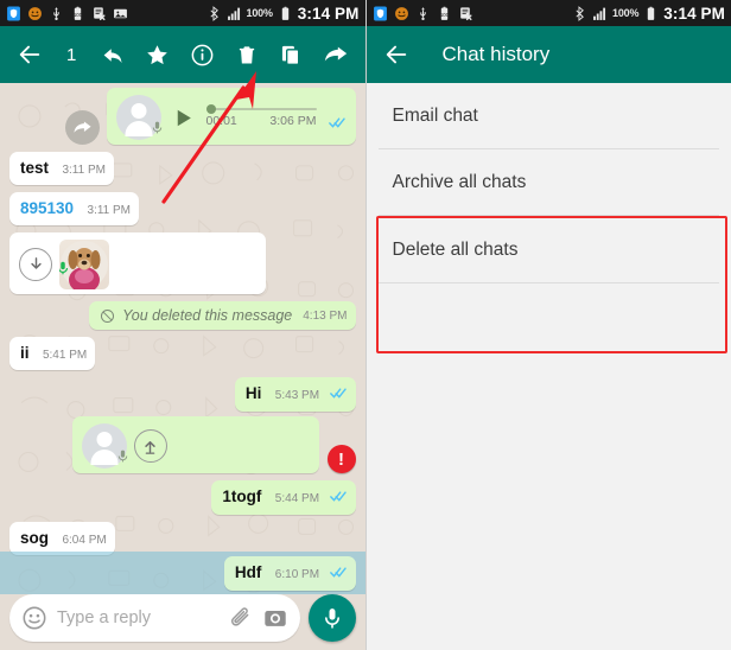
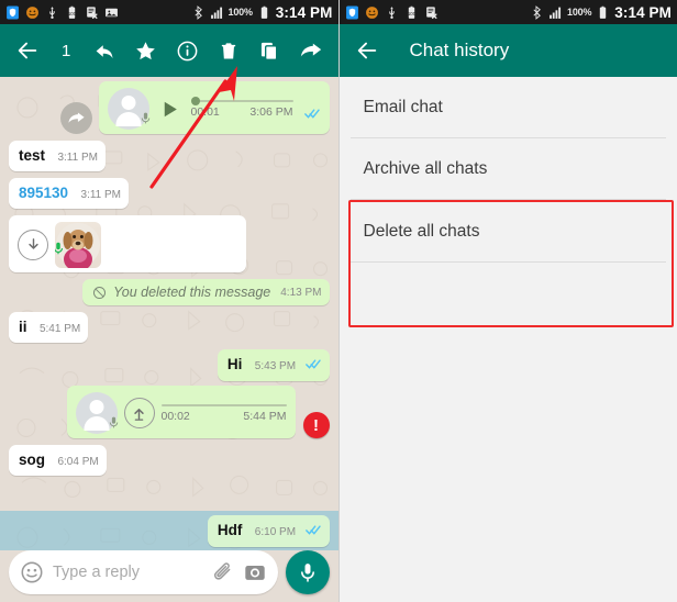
  100%
  3:14 PM
  1
  0001
  3:06 PM
  test 3:11 PM
  895130 3:11 PM
  You deleted this message
  4:13 PM
  ii 5:41 PM
  Hi 5:43 PM
+ 00:02
+ 5:44 PM
  !
- 1togf 5:44 PM
  sog 6:04 PM
  Hdf 6:10 PM
  Type a reply
  100%
  3:14 PM
  Chat history
  Email chat
  Archive all chats
  Delete all chats
